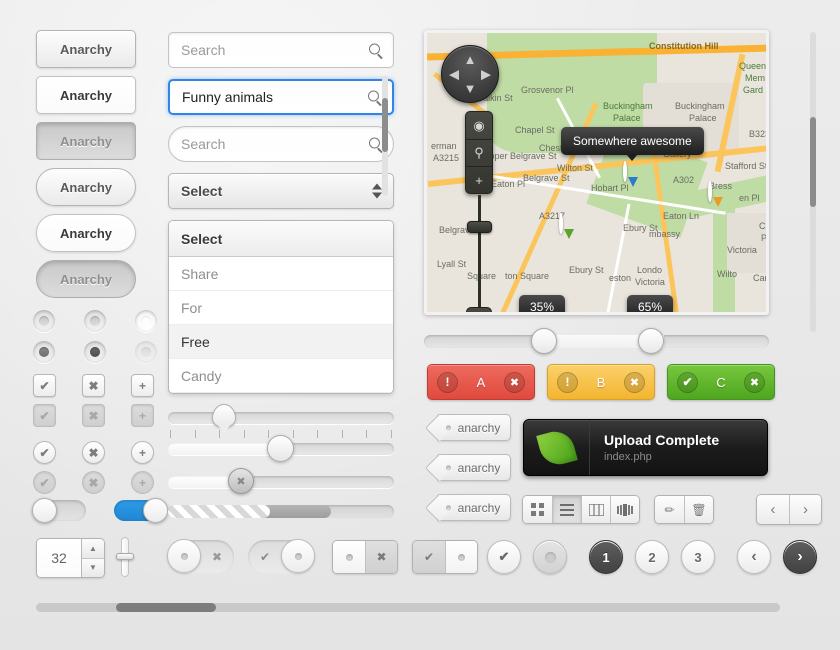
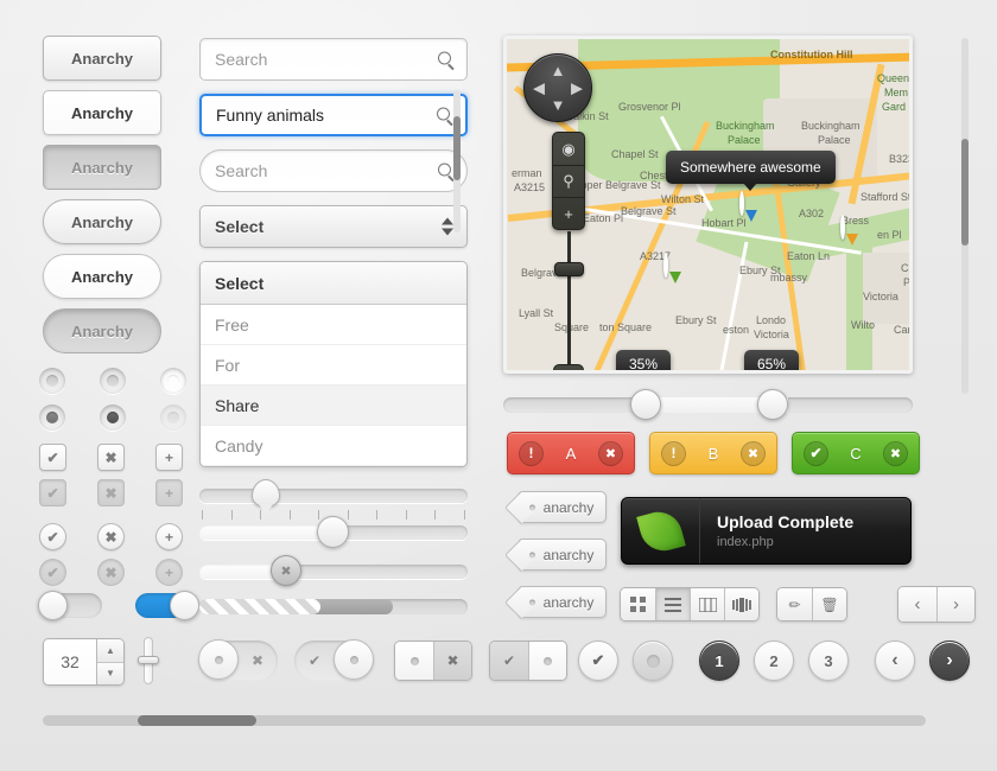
  Anarchy
  Anarchy
  Anarchy
  Anarchy
  Anarchy
  Anarchy
  ✔
  ✖
  +
  ✔
  ✖
  +
  ✔
  ✖
  +
  ✔
  ✖
  +
  32
  ▲
  ▼
  Search
  Funny animals
  Search
  Select
  Select
- Share
+ Free
  For
- Free
+ Share
  Candy
  ✖
  Constitution Hill
  Queen
  Mem
  Gard
  Buckingham
  Palace
  Buckingham
  Palace
  Grosvenor Pl
  lkin St
  Chapel St
  B32
  Stafford S
  erman
  A3215
  per Belgrave St
  Eaton Pl
  Belgrave St
  Wilton St
  Hobart Pl
  A302
  Bress
  en Pl
  Eaton Ln
  A321
  Ebury St
  mbassy
  Victoria
  Lyall St
  Sqare
  ton Square
  Ebury St
  eston
  Londo
  Victoria
  Wilto
  ▲
  ▼
  ◀
  ▶
  ◉
  ⚲
  +
  Somewhere awesome
  35%
  65%
  !
  A
  ✖
  !
  B
  ✖
  ✔
  C
  ✖
  anarchy
  anarchy
  anarchy
  Upload Complete
  index.php
  ✏
  🗑
  ‹
  ›
  ✖
  ✔
  ✖
  ✔
  ✔
  1
  2
  3
  ‹
  ›
